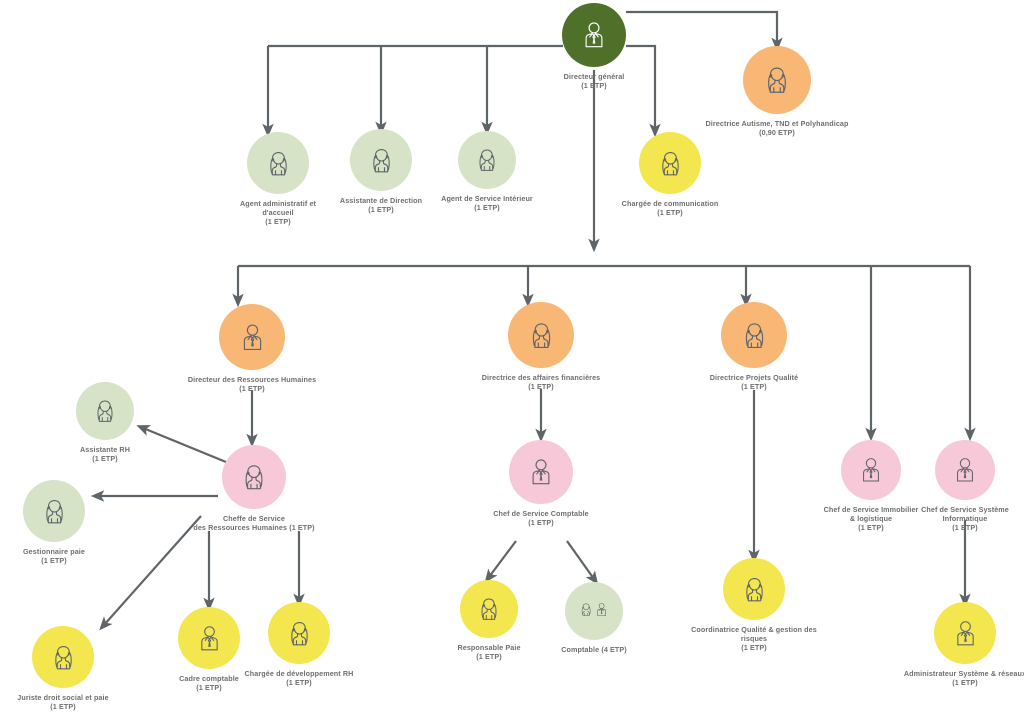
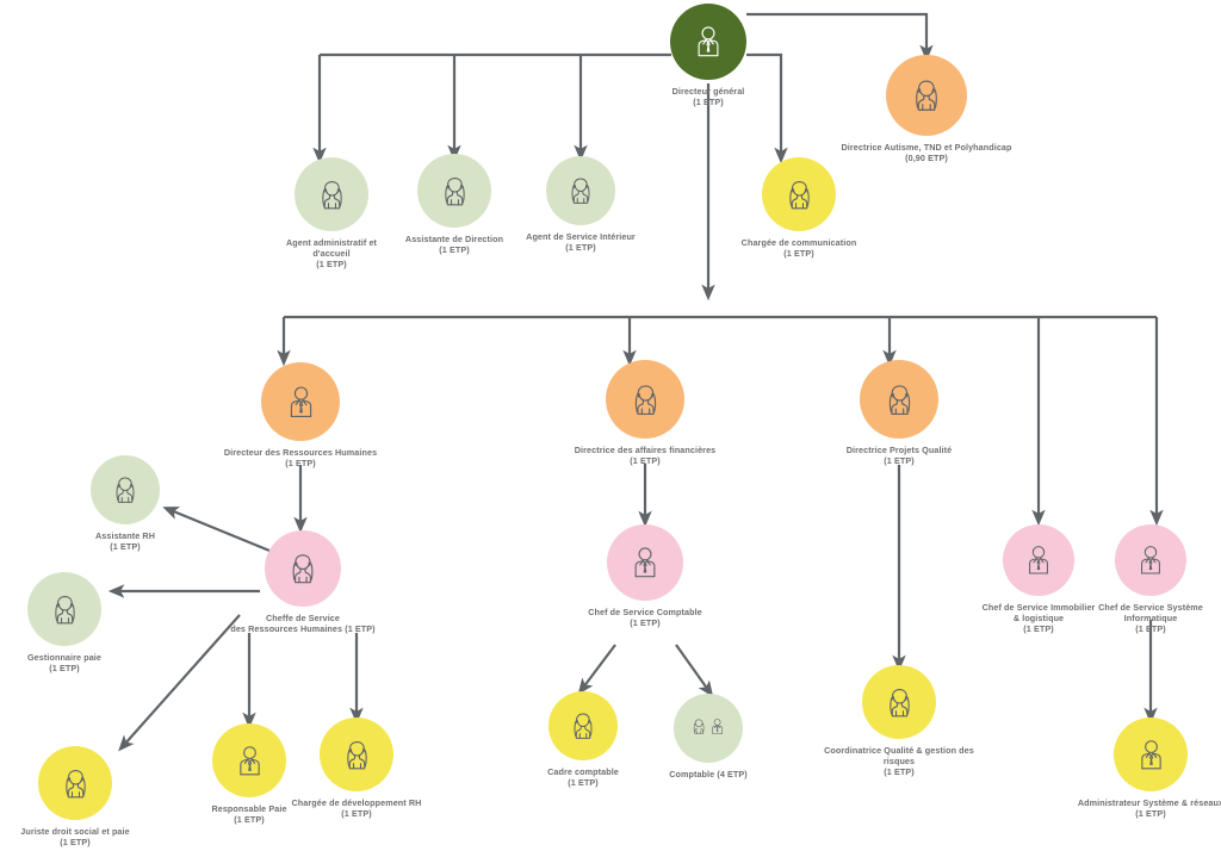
  Directeur général
  (1 ETP)
  Agent administratif et
  d'accueil
  (1 ETP)
  Assistante de Direction
  (1 ETP)
  Agent de Service Intérieur
  (1 ETP)
  Chargée de communication
  (1 ETP)
  Directrice Autisme, TND et Polyhandicap
  (0,90 ETP)
  Directeur des Ressources Humaines
  (1 ETP)
  Directrice des affaires financières
  (1 ETP)
  Directrice Projets Qualité
  (1 ETP)
  Assistante RH
  (1 ETP)
  Cheffe de Service
  des Ressources Humaines (1 ETP)
  Gestionnaire paie
  (1 ETP)
  Juriste droit social et paie
  (1 ETP)
- Cadre comptable
+ Responsable Paie
  (1 ETP)
  Chargée de développement RH
  (1 ETP)
  Chef de Service Comptable
  (1 ETP)
- Responsable Paie
+ Cadre comptable
  (1 ETP)
  Comptable (4 ETP)
  Coordinatrice Qualité & gestion des
  risques
  (1 ETP)
  Chef de Service Immobilier
  & logistique
  (1 ETP)
  Chef de Service Système
  Informatique
  (1 ETP)
  Administrateur Système & réseau
  (1 ETP)
